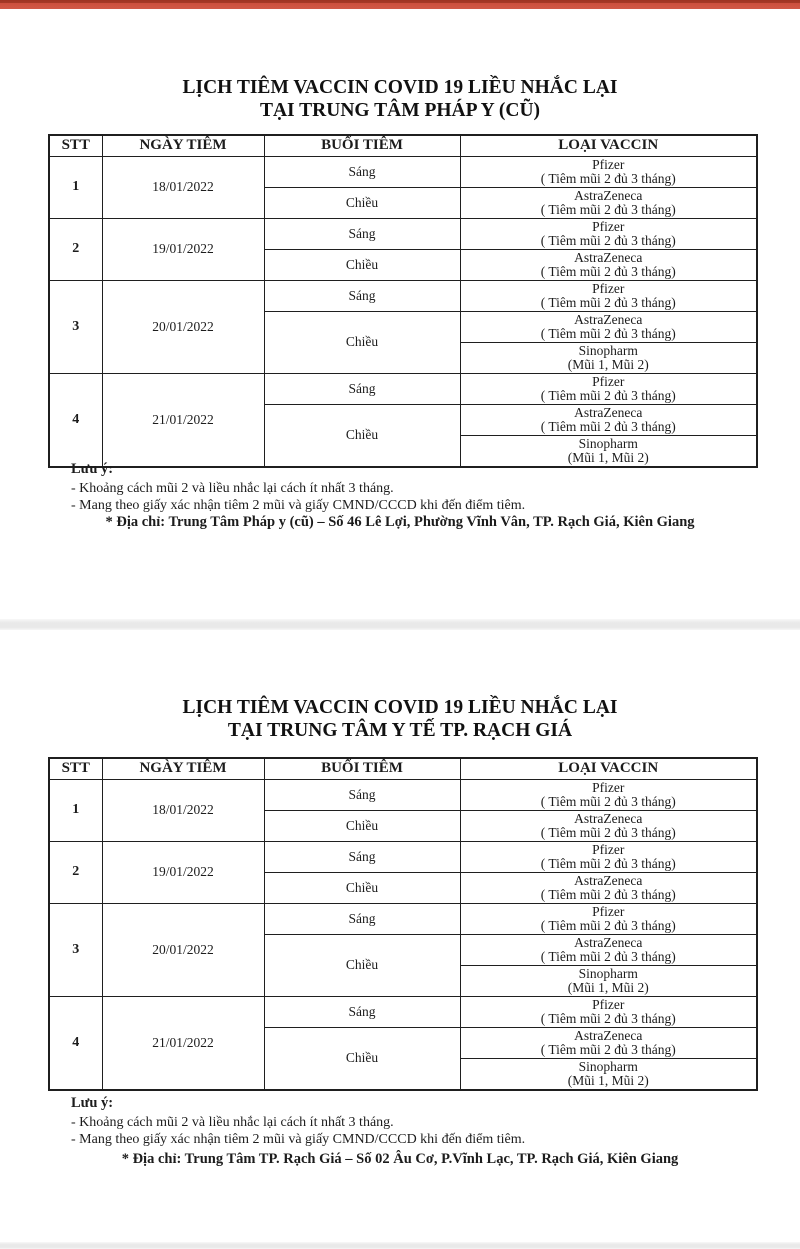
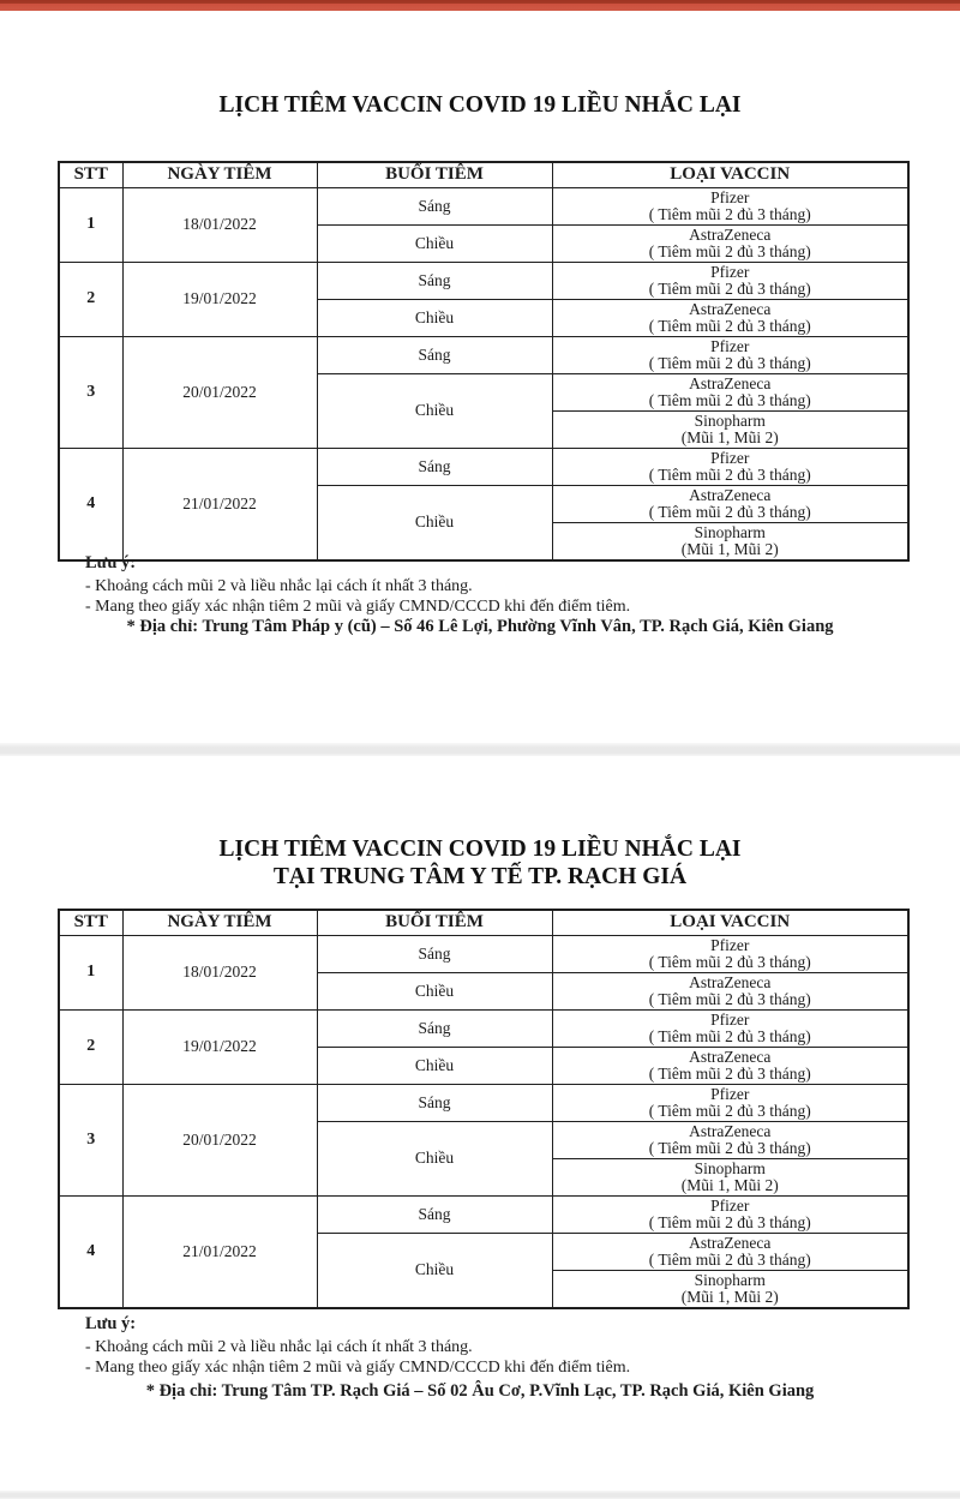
  LỊCH TIÊM VACCIN COVID 19 LIỀU NHẮC LẠI
- TẠI TRUNG TÂM PHÁP Y (CŨ)
  STT	NGÀY TIÊM	BUỔI TIÊM	LOẠI VACCIN
  1	18/01/2022	Sáng	Pfizer ( Tiêm mũi 2 đủ 3 tháng)
  Chiều	AstraZeneca ( Tiêm mũi 2 đủ 3 tháng)
  2	19/01/2022	Sáng	Pfizer ( Tiêm mũi 2 đủ 3 tháng)
  Chiều	AstraZeneca ( Tiêm mũi 2 đủ 3 tháng)
  3	20/01/2022	Sáng	Pfizer ( Tiêm mũi 2 đủ 3 tháng)
  Chiều	AstraZeneca ( Tiêm mũi 2 đủ 3 tháng)
  Sinopharm (Mũi 1, Mũi 2)
  4	21/01/2022	Sáng	Pfizer ( Tiêm mũi 2 đủ 3 tháng)
  Chiều	AstraZeneca ( Tiêm mũi 2 đủ 3 tháng)
  Sinopharm (Mũi 1, Mũi 2)
  Lưu ý:
  - Khoảng cách mũi 2 và liều nhắc lại cách ít nhất 3 tháng.
  - Mang theo giấy xác nhận tiêm 2 mũi và giấy CMND/CCCD khi đến điểm tiêm.
  * Địa chỉ: Trung Tâm Pháp y (cũ) – Số 46 Lê Lợi, Phường Vĩnh Vân, TP. Rạch Giá, Kiên Giang
  LỊCH TIÊM VACCIN COVID 19 LIỀU NHẮC LẠI
  TẠI TRUNG TÂM Y TẾ TP. RẠCH GIÁ
  STT	NGÀY TIÊM	BUỔI TIÊM	LOẠI VACCIN
  1	18/01/2022	Sáng	Pfizer ( Tiêm mũi 2 đủ 3 tháng)
  Chiều	AstraZeneca ( Tiêm mũi 2 đủ 3 tháng)
  2	19/01/2022	Sáng	Pfizer ( Tiêm mũi 2 đủ 3 tháng)
  Chiều	AstraZeneca ( Tiêm mũi 2 đủ 3 tháng)
  3	20/01/2022	Sáng	Pfizer ( Tiêm mũi 2 đủ 3 tháng)
  Chiều	AstraZeneca ( Tiêm mũi 2 đủ 3 tháng)
  Sinopharm (Mũi 1, Mũi 2)
  4	21/01/2022	Sáng	Pfizer ( Tiêm mũi 2 đủ 3 tháng)
  Chiều	AstraZeneca ( Tiêm mũi 2 đủ 3 tháng)
  Sinopharm (Mũi 1, Mũi 2)
  Lưu ý:
  - Khoảng cách mũi 2 và liều nhắc lại cách ít nhất 3 tháng.
  - Mang theo giấy xác nhận tiêm 2 mũi và giấy CMND/CCCD khi đến điểm tiêm.
  * Địa chỉ: Trung Tâm TP. Rạch Giá – Số 02 Âu Cơ, P.Vĩnh Lạc, TP. Rạch Giá, Kiên Giang
